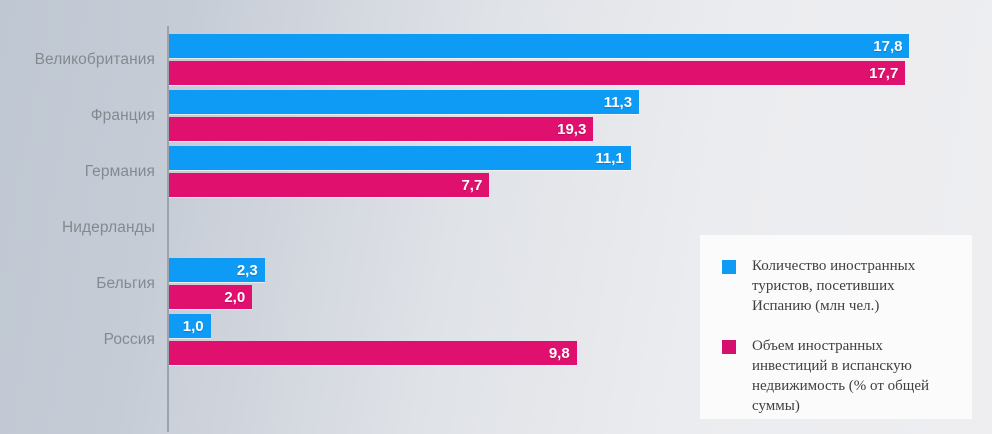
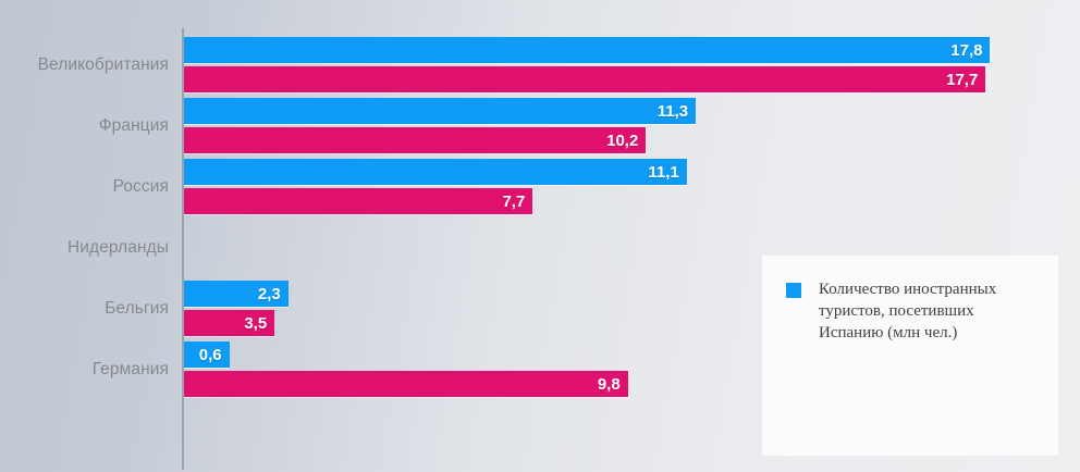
  Великобритания
  17,8
  17,7
  Франция
  11,3
- 19,3
+ 10,2
- Германия
+ Россия
  11,1
  7,7
  Нидерланды
  Бельгия
  2,3
- 2,0
+ 3,5
- Россия
+ Германия
- 1,0
+ 0,6
  9,8
  Количество иностранных туристов, посетивших Испанию (млн чел.)
- Объем иностранных инвестиций в испанскую недвижимость (% от общей суммы)
